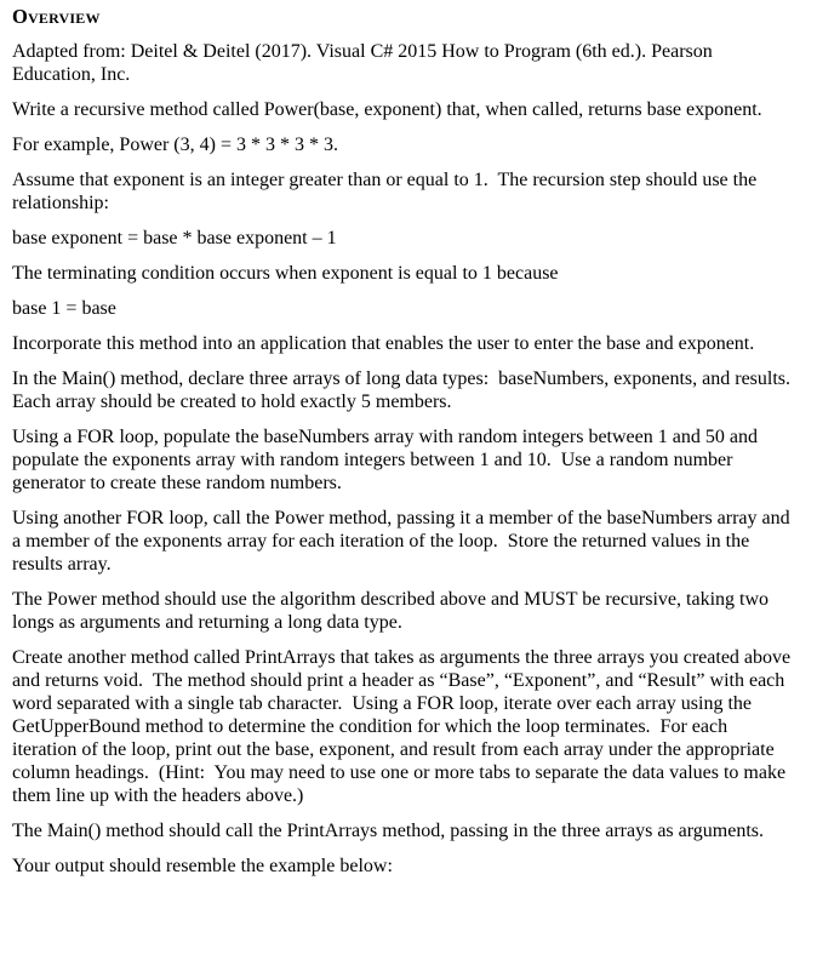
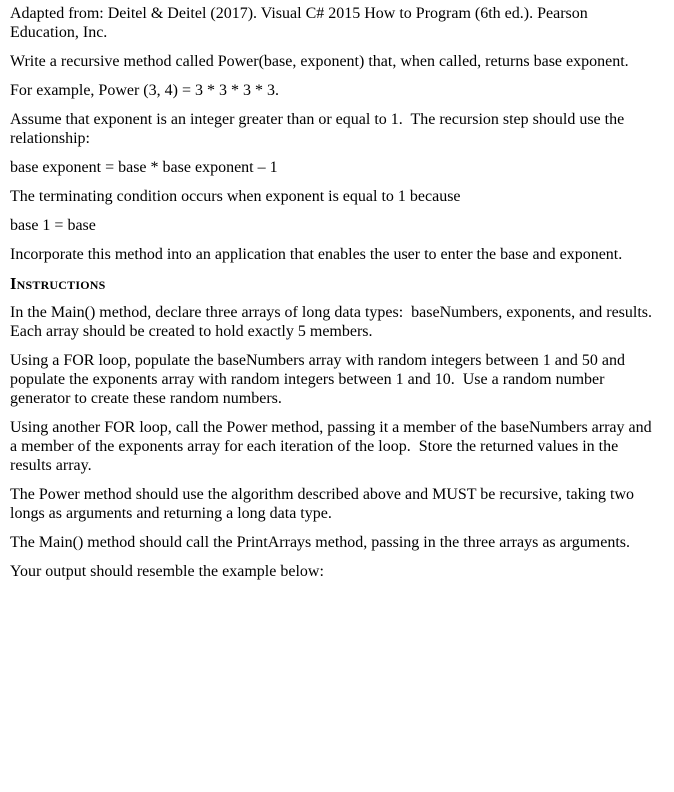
- Overview
  Adapted from: Deitel & Deitel (2017). Visual C# 2015 How to Program (6th ed.). Pearson Education, Inc.
  Write a recursive method called Power(base, exponent) that, when called, returns base exponent.
  For example, Power (3, 4) = 3 * 3 * 3 * 3.
  Assume that exponent is an integer greater than or equal to 1. The recursion step should use the relationship:
  base exponent = base * base exponent – 1
  The terminating condition occurs when exponent is equal to 1 because
  base 1 = base
  Incorporate this method into an application that enables the user to enter the base and exponent.
+ Instructions
  In the Main() method, declare three arrays of long data types: baseNumbers, exponents, and results. Each array should be created to hold exactly 5 members.
  Using a FOR loop, populate the baseNumbers array with random integers between 1 and 50 and populate the exponents array with random integers between 1 and 10. Use a random number generator to create these random numbers.
  Using another FOR loop, call the Power method, passing it a member of the baseNumbers array and a member of the exponents array for each iteration of the loop. Store the returned values in the results array.
  The Power method should use the algorithm described above and MUST be recursive, taking two longs as arguments and returning a long data type.
- Create another method called PrintArrays that takes as arguments the three arrays you created above and returns void. The method should print a header as “Base”, “Exponent”, and “Result” with each word separated with a single tab character. Using a FOR loop, iterate over each array using the GetUpperBound method to determine the condition for which the loop terminates. For each iteration of the loop, print out the base, exponent, and result from each array under the appropriate column headings. (Hint: You may need to use one or more tabs to separate the data values to make them line up with the headers above.)
  The Main() method should call the PrintArrays method, passing in the three arrays as arguments.
  Your output should resemble the example below:
